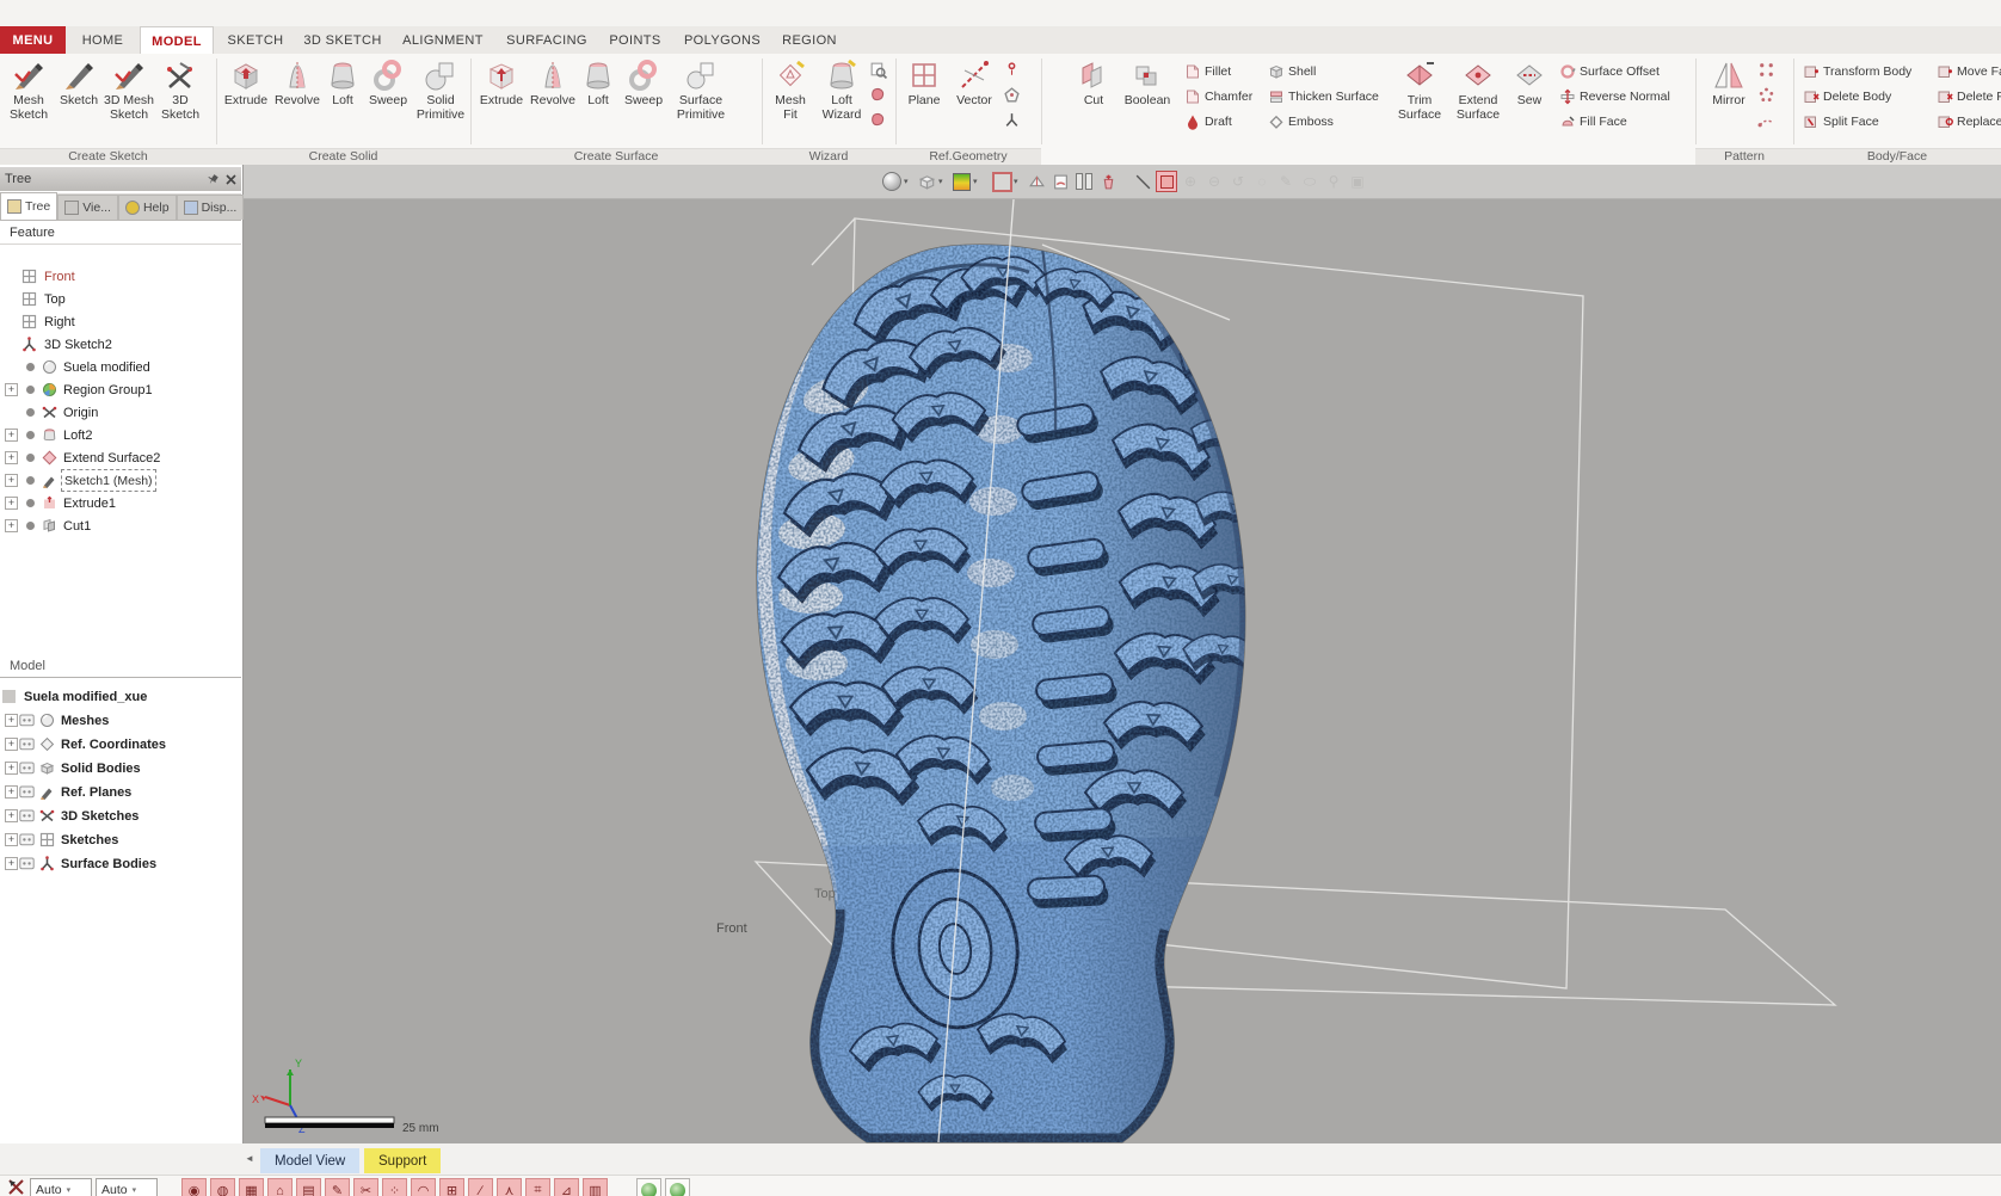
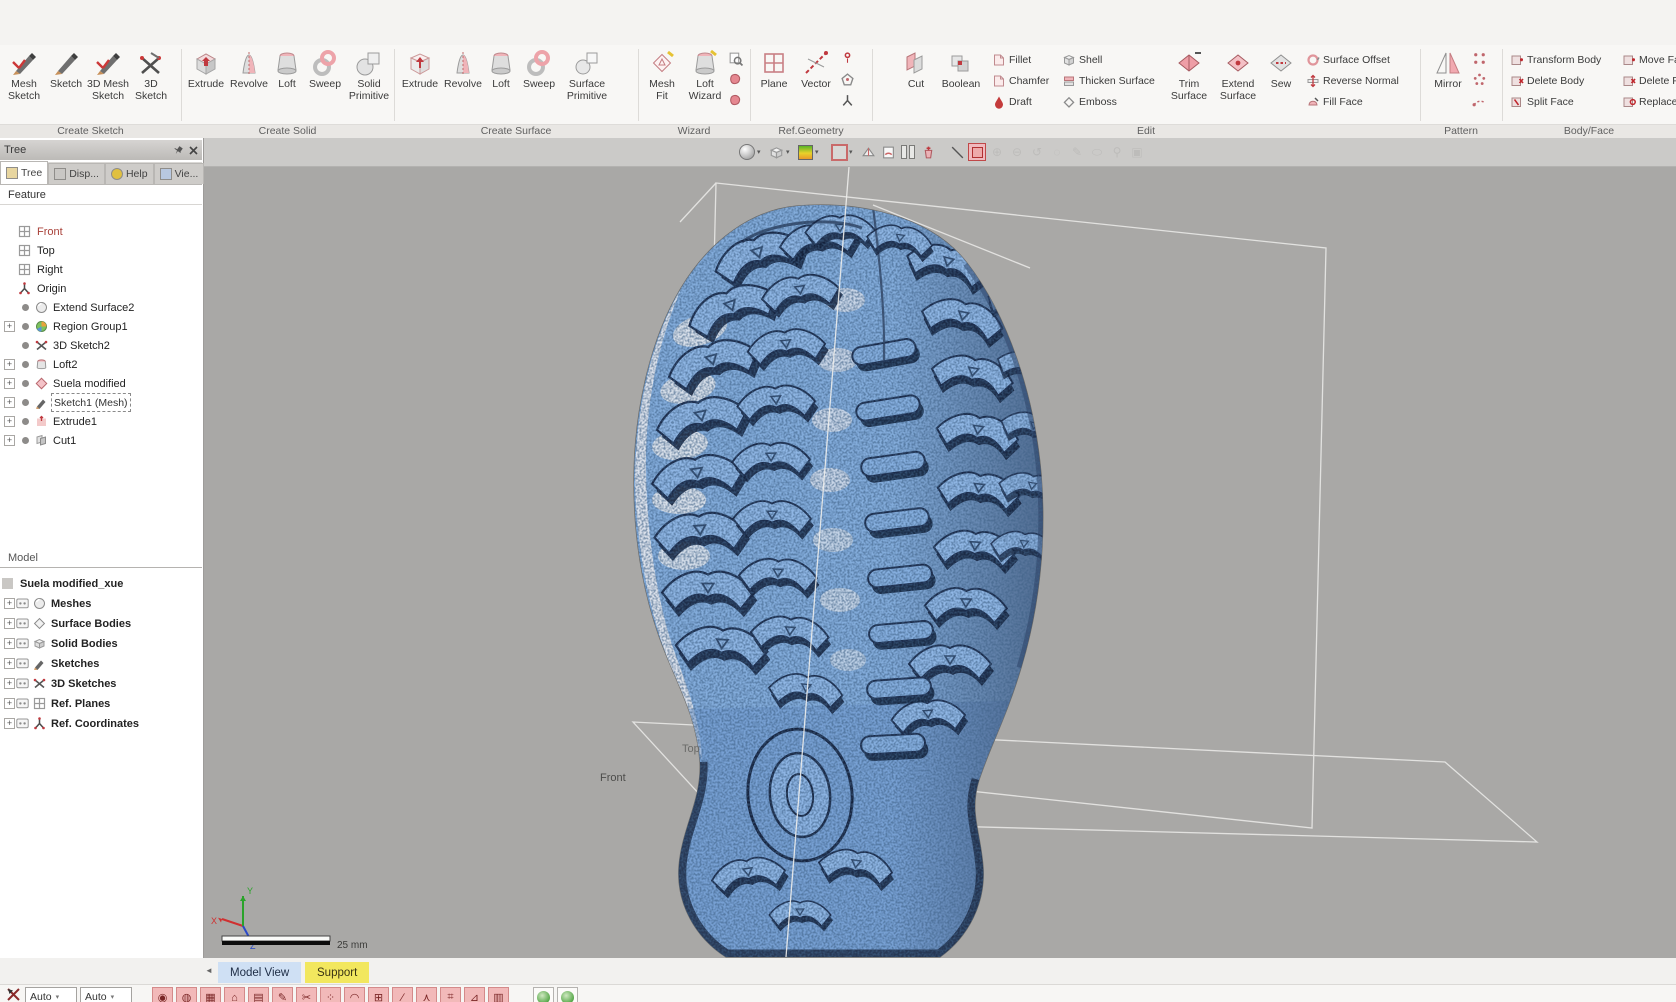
- MENU
- HOME
- MODEL
- SKETCH
- 3D SKETCH
- ALIGNMENT
- SURFACING
- POINTS
- POLYGONS
- REGION
  Mesh Sketch
  Sketch
  3D Mesh Sketch
  3D Sketch
  Extrude
  Revolve
  Loft
  Sweep
  Solid Primitive
  Extrude
  Revolve
  Loft
  Sweep
  Surface Primitive
  Mesh Fit
  Loft Wizard
  Plane
  Vector
  Cut
  Boolean
  Fillet
  Chamfer
  Draft
  Shell
  Thicken Surface
  Emboss
  Trim Surface
  Extend Surface
  Sew
  Surface Offset
  Reverse Normal
  Fill Face
  Mirror
  Transform Body
  Delete Body
  Split Face
  Move F
  Delete F
  Replace
  Create Sketch
  Create Solid
  Create Surface
  Wizard
  Ref.Geometry
+ Edit
  Pattern
  Body/Face
  Front
  Top
  X
  Y
  Z
  25 mm
  Tree
  Tree
- Vie...
+ Disp...
  Help
- Disp...
+ Vie...
  Feature
  Front
  Top
  Right
- 3D Sketch2
+ Origin
- Suela modified
+ Extend Surface2
  +
  Region Group1
- Origin
+ 3D Sketch2
  +
  Loft2
  +
- Extend Surface2
+ Suela modified
  +
  Sketch1 (Mesh)
  +
  Extrude1
  +
  Cut1
  Model
  Suela modified_xue
  +
  Meshes
  +
- Ref. Coordinates
+ Surface Bodies
  +
  Solid Bodies
  +
- Ref. Planes
+ Sketches
  +
  3D Sketches
  +
- Sketches
+ Ref. Planes
  +
- Surface Bodies
+ Ref. Coordinates
  ◄
  Model View
  Support
  Auto
  Auto
  ◉
  ◍
  ▦
  ⌂
  ▤
  ✎
  ✂
  ⁘
  ◠
  ⊞
  ∕
  ⋏
  ⌗
  ⊿
  ▥
